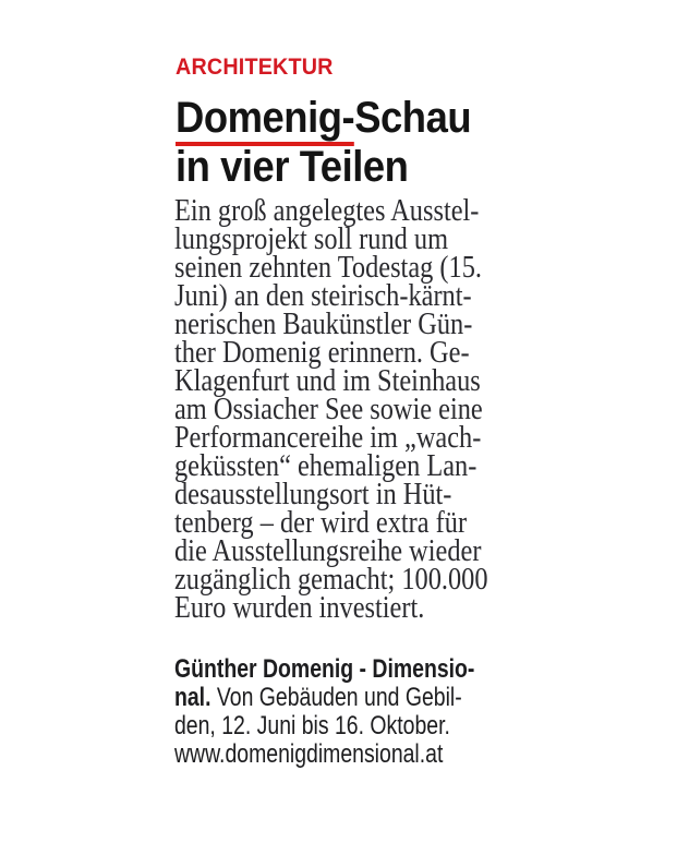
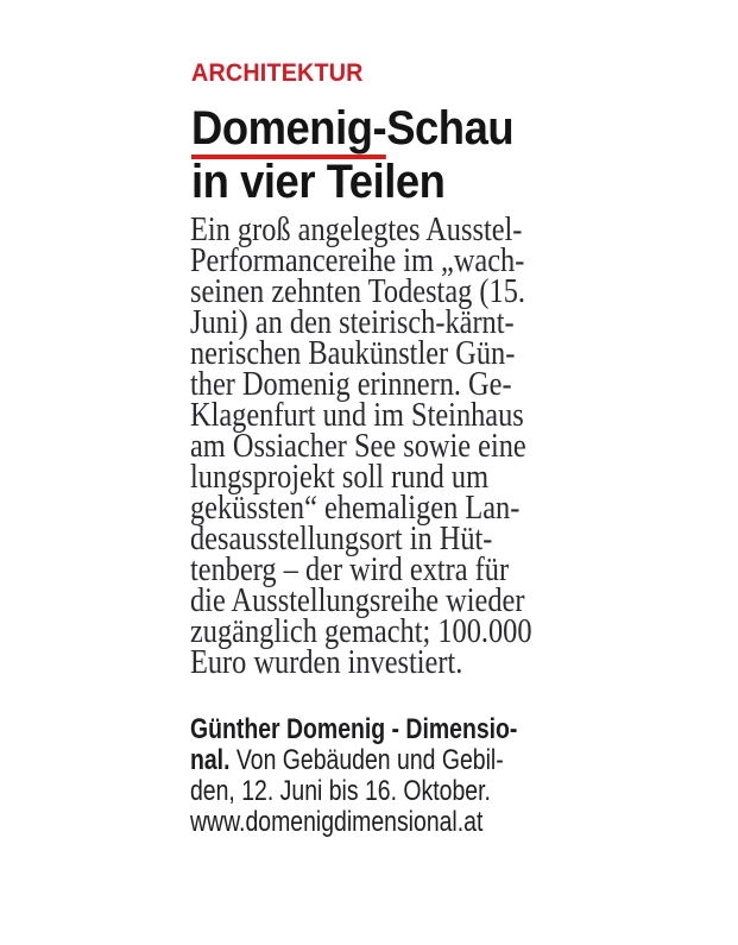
  ARCHITEKTUR
  Domenig-Schau
  in vier Teilen
  Ein groß angelegtes Ausstel-
- lungsprojekt soll rund um
+ Performancereihe im „wach-
  seinen zehnten Todestag (15.
  Juni) an den steirisch-kärnt-
  nerischen Baukünstler Gün-
  ther Domenig erinnern. Ge-
  Klagenfurt und im Steinhaus
  am Ossiacher See sowie eine
- Performancereihe im „wach-
+ lungsprojekt soll rund um
  geküssten“ ehemaligen Lan-
  desausstellungsort in Hüt-
  tenberg – der wird extra für
  die Ausstellungsreihe wieder
  zugänglich gemacht; 100.000
  Euro wurden investiert.
  Günther Domenig - Dimensio-
  nal. Von Gebäuden und Gebil-
  den, 12. Juni bis 16. Oktober.
  www.domenigdimensional.at
